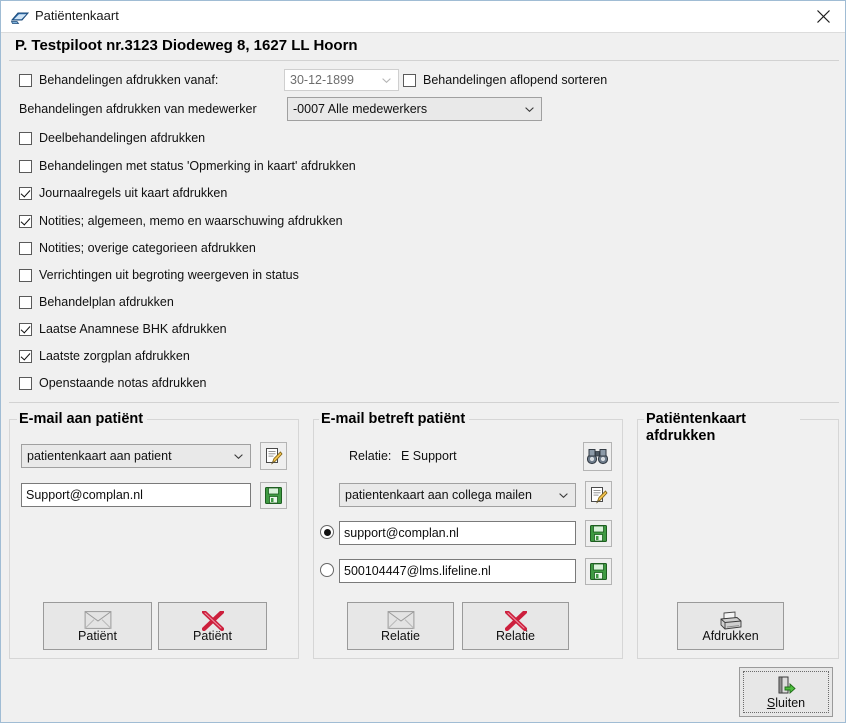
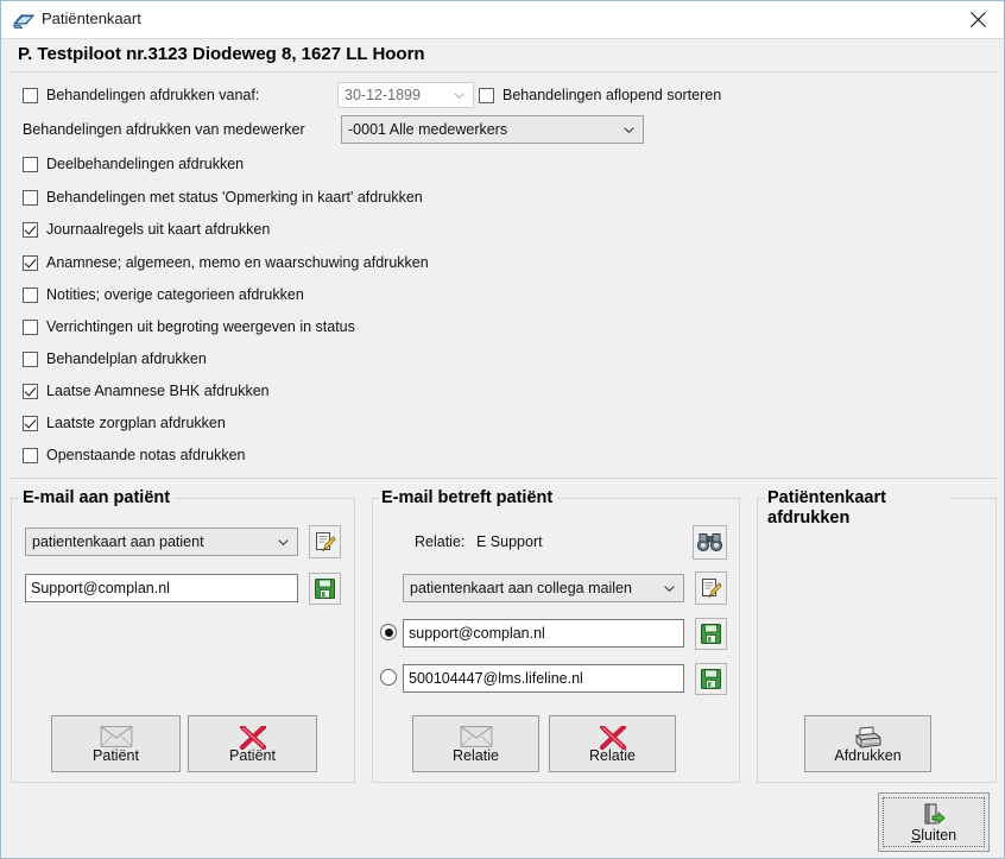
  Patiëntenkaart
  P. Testpiloot nr.3123 Diodeweg 8, 1627 LL Hoorn
  Behandelingen afdrukken vanaf:
  30-12-1899
  Behandelingen aflopend sorteren
  Behandelingen afdrukken van medewerker
- -0007 Alle medewerkers
+ -0001 Alle medewerkers
  Deelbehandelingen afdrukken
  Behandelingen met status 'Opmerking in kaart' afdrukken
  Journaalregels uit kaart afdrukken
- Notities; algemeen, memo en waarschuwing afdrukken
+ Anamnese; algemeen, memo en waarschuwing afdrukken
  Notities; overige categorieen afdrukken
  Verrichtingen uit begroting weergeven in status
  Behandelplan afdrukken
  Laatse Anamnese BHK afdrukken
  Laatste zorgplan afdrukken
  Openstaande notas afdrukken
  E-mail aan patiënt
  patientenkaart aan patient
  Support@complan.nl
  Patiënt
  Patiënt
  E-mail betreft patiënt
  Relatie:
  E Support
  patientenkaart aan collega mailen
  support@complan.nl
  500104447@lms.lifeline.nl
  Relatie
  Relatie
  Patiëntenkaart
  afdrukken
  Afdrukken
  Sluiten
